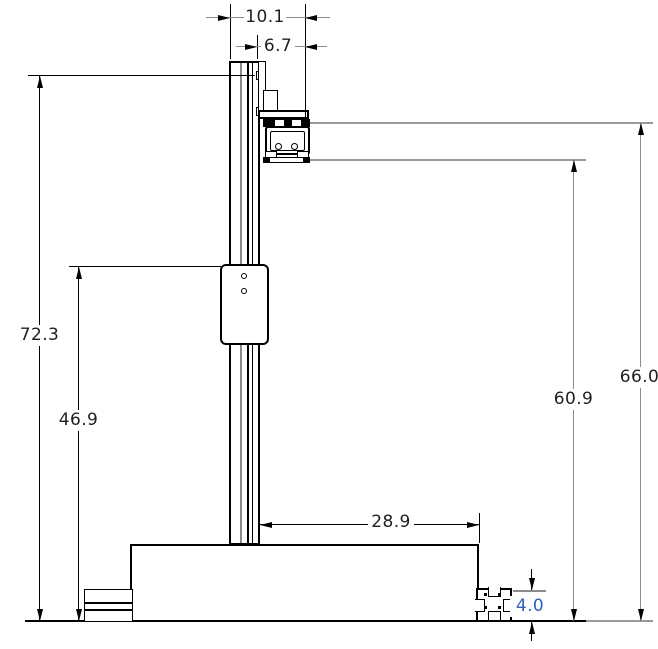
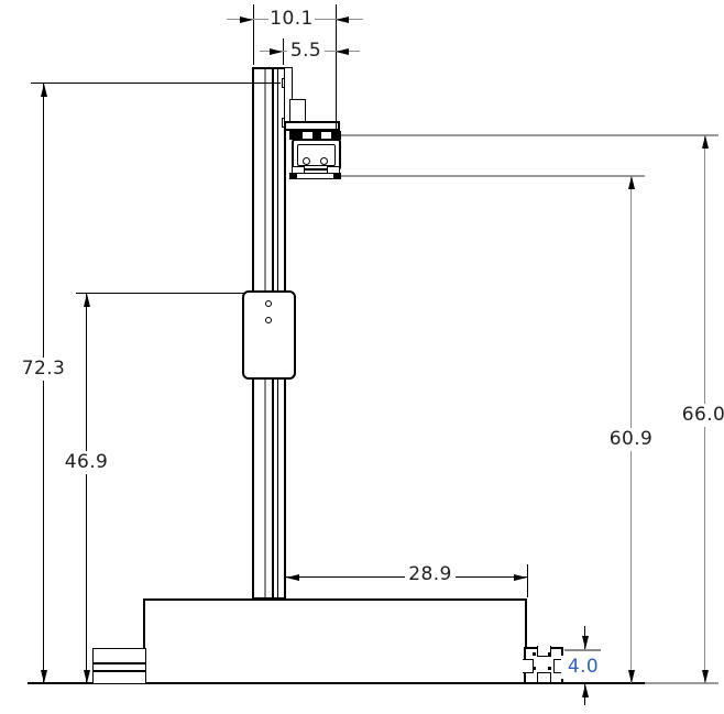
  10.1
- 6.7
+ 5.5
  72.3
  46.9
  28.9
  60.9
  66.0
  4.0
